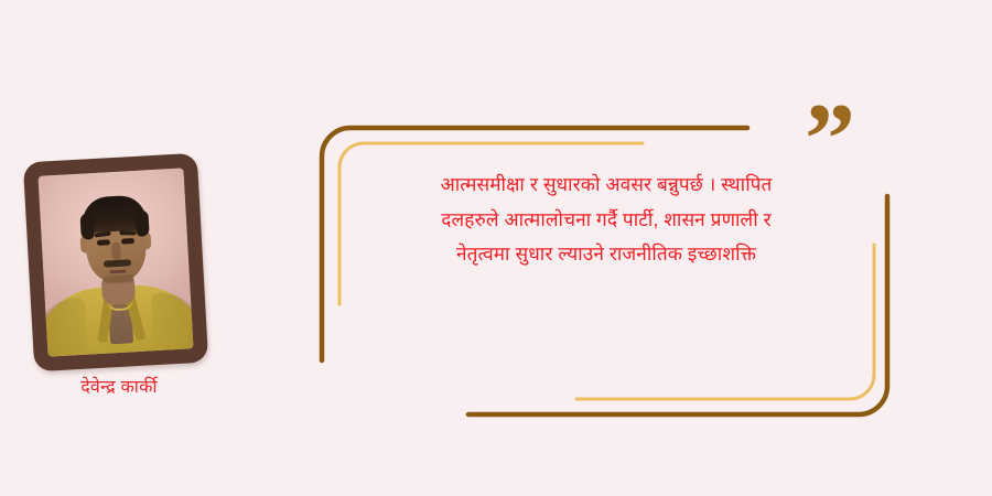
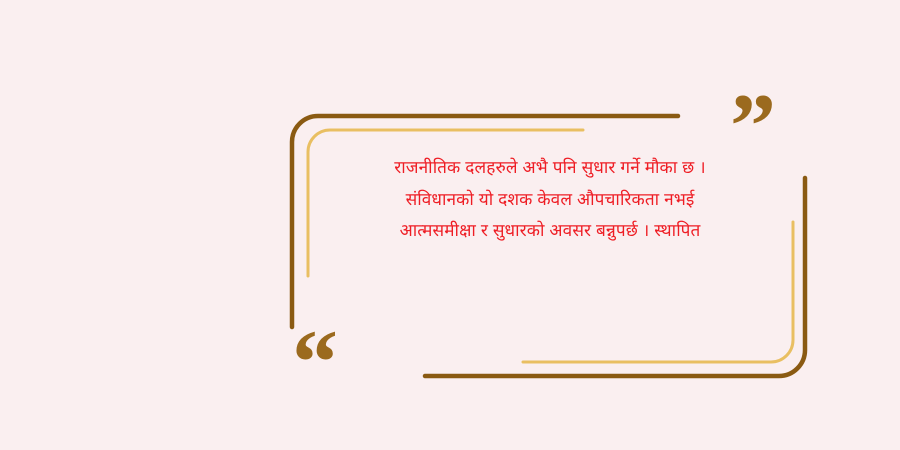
  ”
+ “
+ राजनीतिक दलहरुले अभै पनि सुधार गर्ने मौका छ ।
+ संविधानको यो दशक केवल औपचारिकता नभई
  आत्मसमीक्षा र सुधारको अवसर बन्नुपर्छ । स्थापित
- दलहरुले आत्मालोचना गर्दै पार्टी, शासन प्रणाली र
- नेतृत्वमा सुधार ल्याउने राजनीतिक इच्छाशक्ति
- देवेन्द्र कार्की
